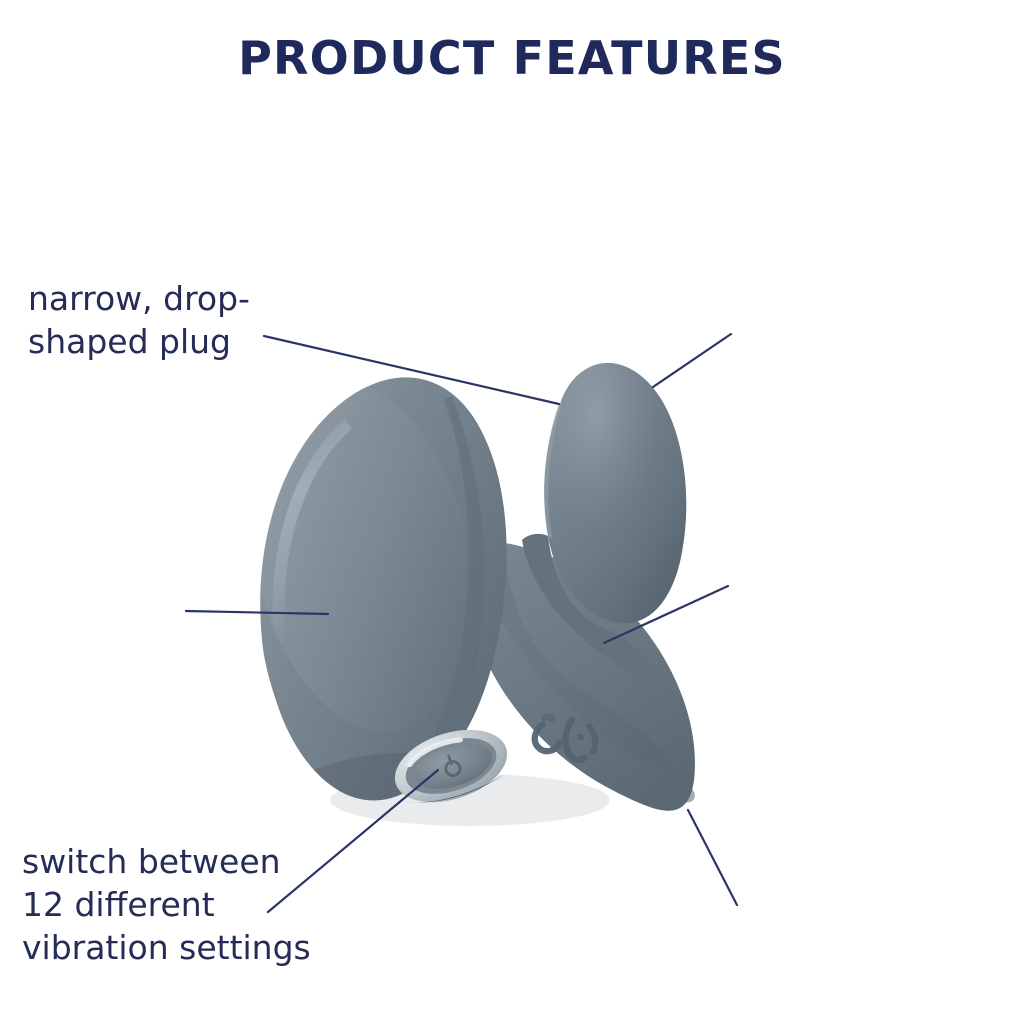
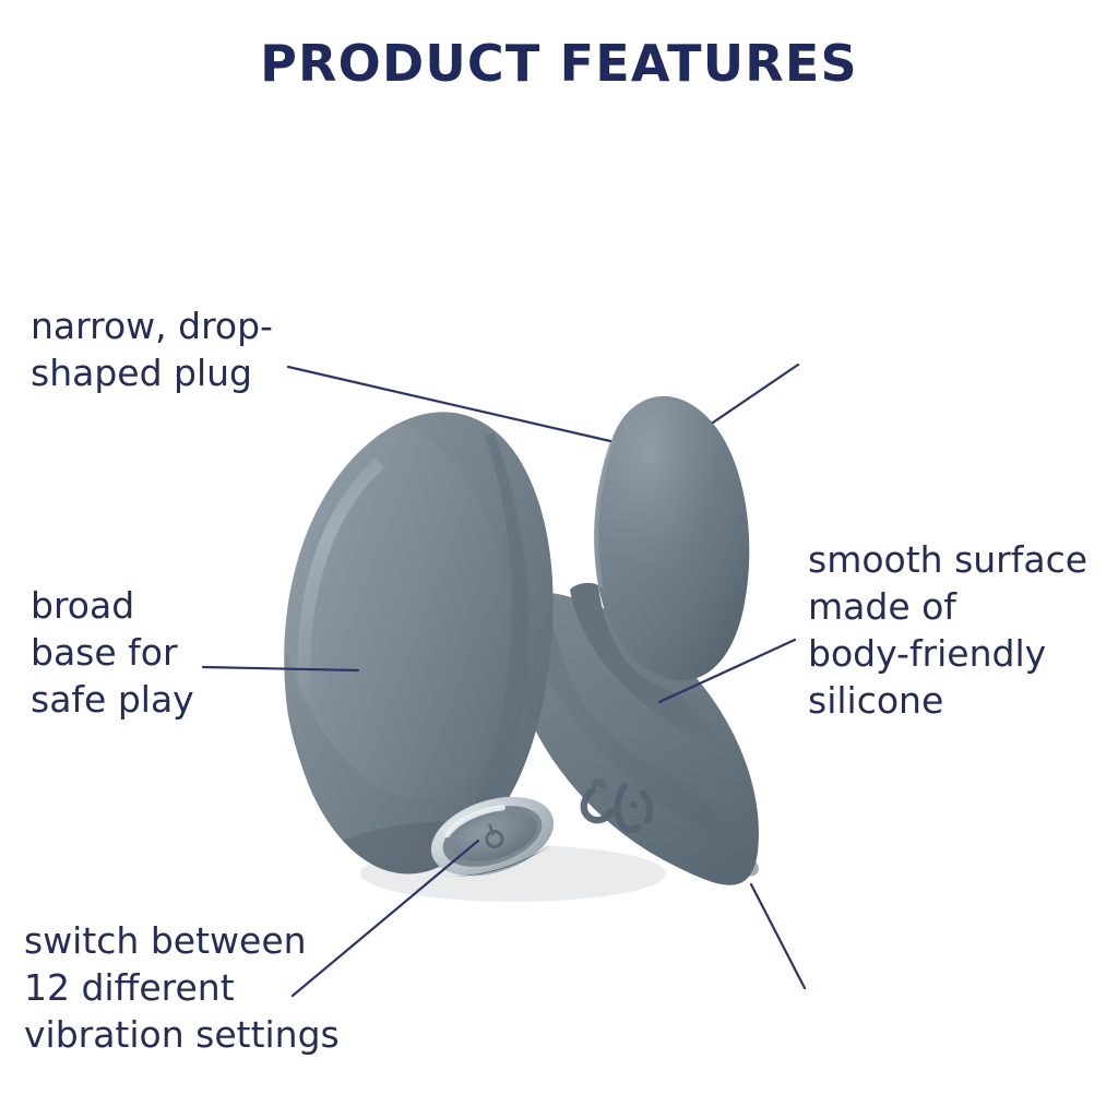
  PRODUCT FEATURES
  narrow, drop-
  shaped plug
+ broad
+ base for
+ safe play
+ smooth surface
+ made of
+ body-friendly
+ silicone
  switch between
  12 different
  vibration settings
